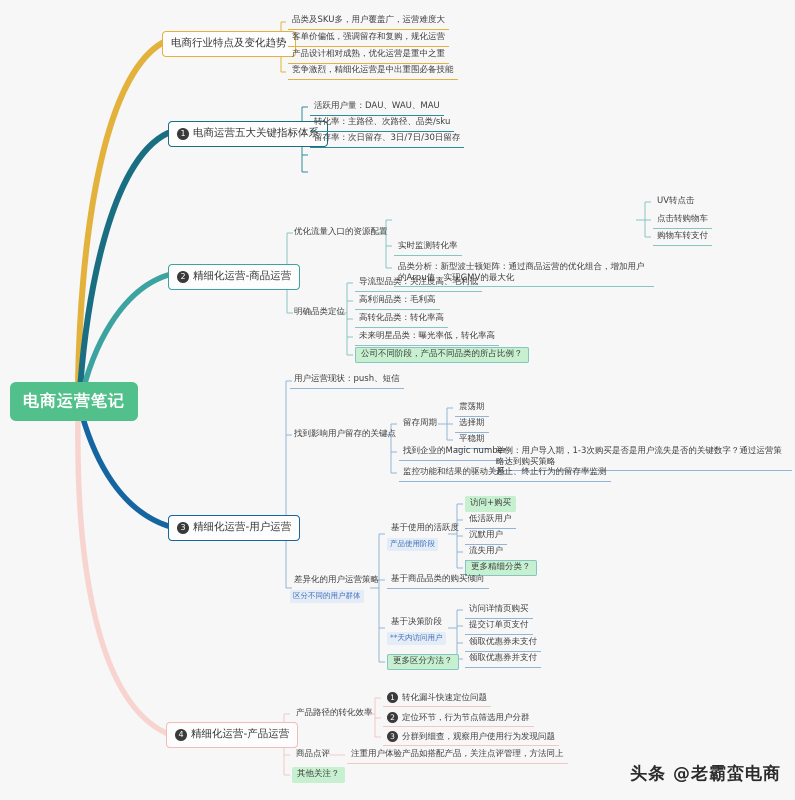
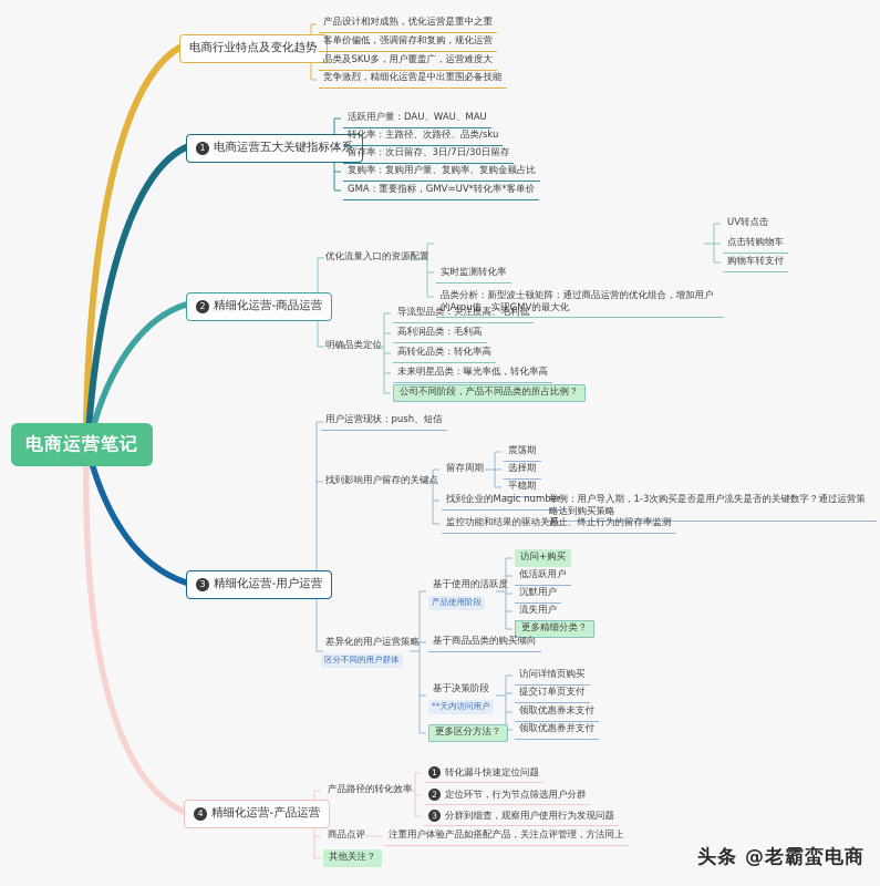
  电商运营笔记
  电商行业特点及变化趋势
- 品类及SKU多，用户覆盖广，运营难度大
+ 产品设计相对成熟，优化运营是重中之重
  客单价偏低，强调留存和复购，规化运营
- 产品设计相对成熟，优化运营是重中之重
+ 品类及SKU多，用户覆盖广，运营难度大
  竞争激烈，精细化运营是中出重围必备技能
  1
  电商运营五大关键指标体系
  活跃用户量：DAU、WAU、MAU
  转化率：主路径、次路径、品类/sku
  留存率：次日留存、3日/7日/30日留存
+ 复购率：复购用户量、复购率、复购金额占比
+ GMA：重要指标，GMV=UV*转化率*客单价
  2
  精细化运营-商品运营
  优化流量入口的资源配置
  实时监测转化率
  品类分析：新型波士顿矩阵：通过商品运营的优化组合，增加用户的Arpu值，实现GMV的最大化
  UV转点击
  点击转购物车
  购物车转支付
  明确品类定位
  导流型品类：关注度高、毛利低
  高利润品类：毛利高
  高转化品类：转化率高
  未来明星品类：曝光率低，转化率高
  公司不同阶段，产品不同品类的所占比例？
  3
  精细化运营-用户运营
  用户运营现状：push、短信
  找到影响用户留存的关键点
  留存周期
  震荡期
  选择期
  平稳期
  找到企业的Magic number
  举例：用户导入期，1-3次购买是否是用户流失是否的关键数字？通过运营策略达到购买策略
  监控功能和结果的驱动关系
  起止、终止行为的留存率监测
  差异化的用户运营策略
  区分不同的用户群体
  基于使用的活跃度
  产品使用阶段
  访问+购买
  低活跃用户
  沉默用户
  流失用户
  更多精细分类？
  基于商品品类的购买倾向
  基于决策阶段
  **天内访问用户
  访问详情页购买
  提交订单页支付
  领取优惠券未支付
  领取优惠券并支付
  更多区分方法？
  4
  精细化运营-产品运营
  产品路径的转化效率
  1 转化漏斗快速定位问题
  2 定位环节，行为节点筛选用户分群
  3 分群到细查，观察用户使用行为发现问题
  商品点评
  注重用户体验产品如搭配产品，关注点评管理，方法同上
  其他关注？
  头条 @老霸蛮电商
